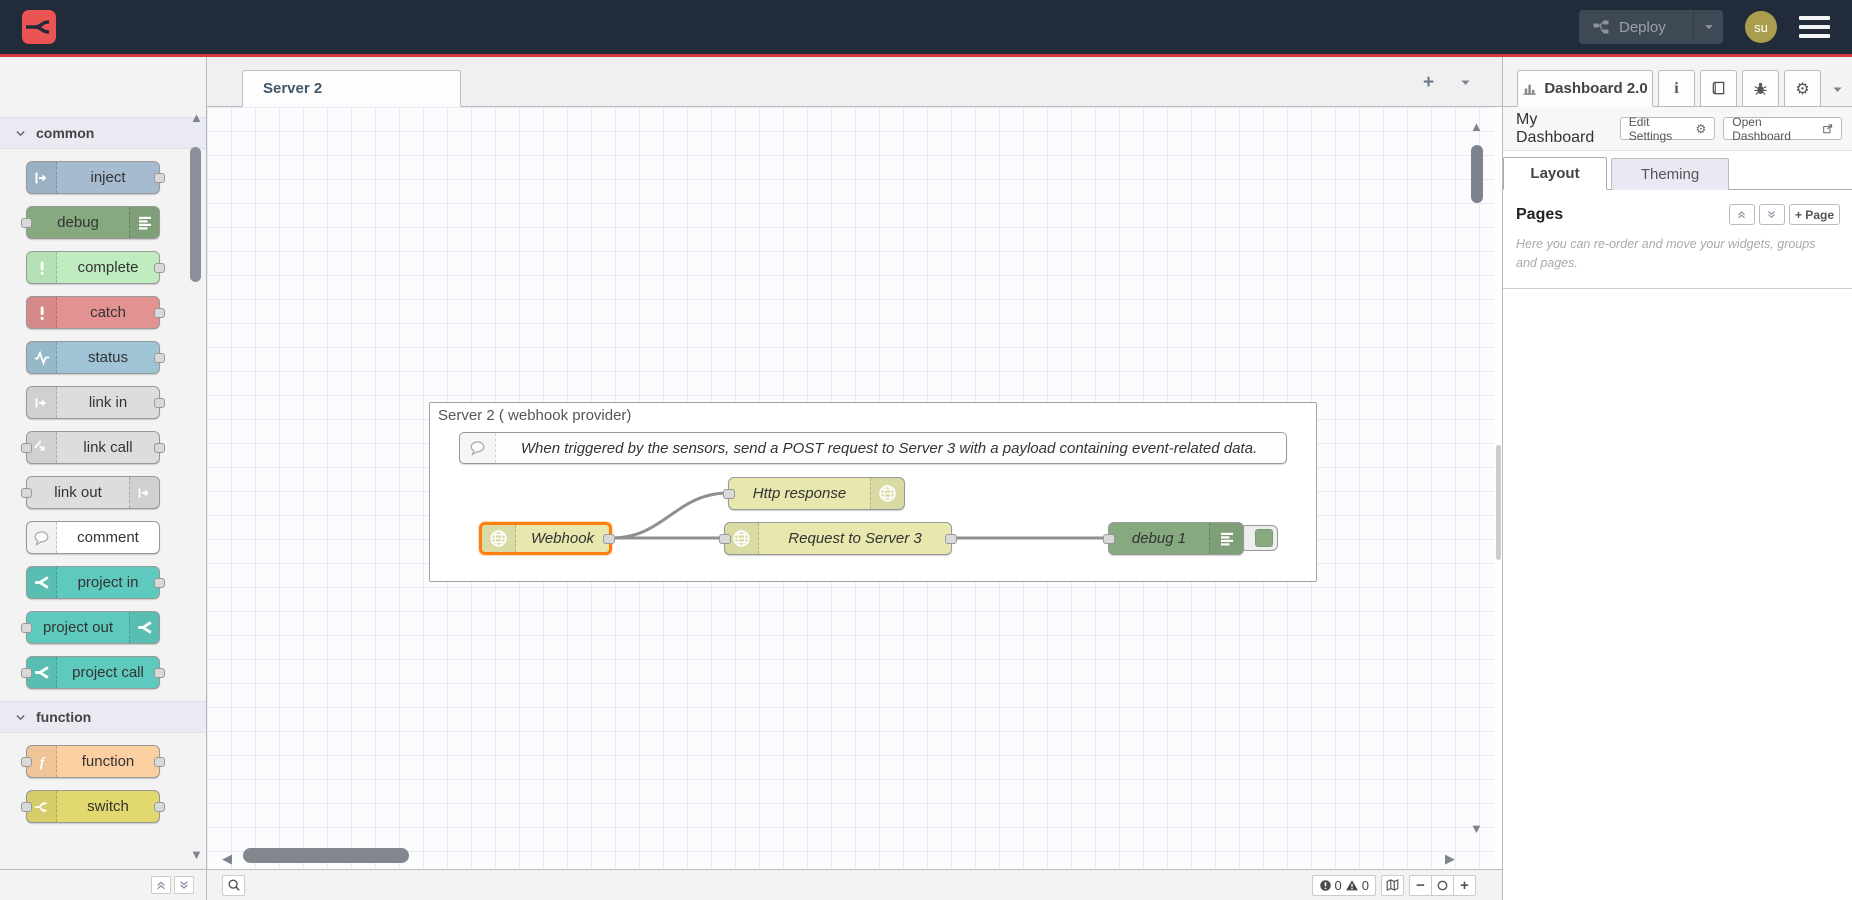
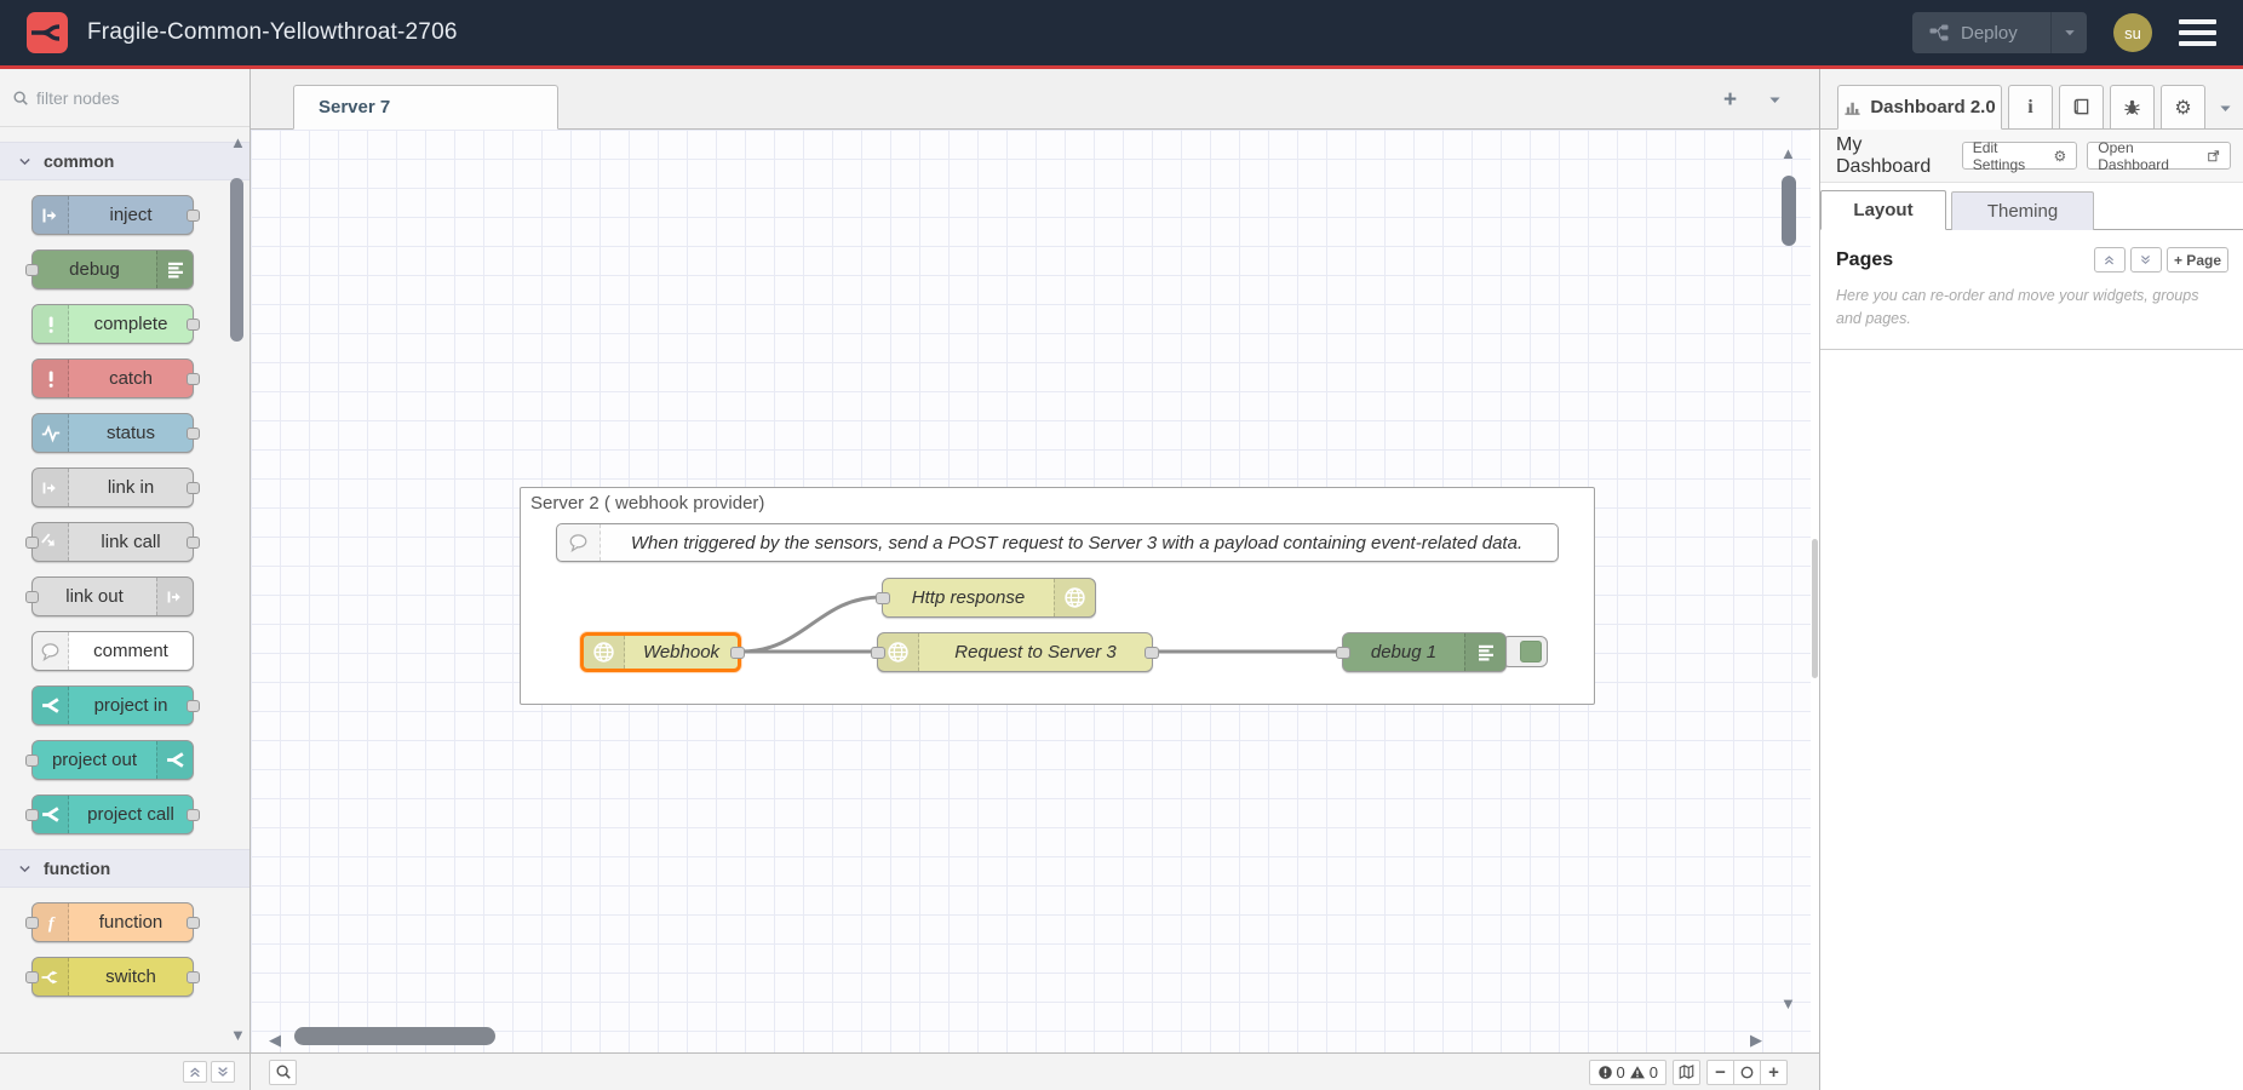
+ Fragile-Common-Yellowthroat-2706
  Deploy
  su
+ filter nodes
  common
  inject
  debug
  complete
  catch
  status
  link in
  link call
  link out
  comment
  project in
  project out
  project call
  function
  f
  function
  switch
  ▲
  ▼
- Server 2
+ Server 7
  +
  ▲
  ▼
  ◀
  ▶
  Server 2 ( webhook provider)
  When triggered by the sensors, send a POST request to Server 3 with a payload containing event-related data.
  Webhook
  Http response
  Request to Server 3
  debug 1
  0
  0
  −
  +
  Dashboard 2.0
  i
  ⚙
  My Dashboard
  Edit Settings
  ⚙
  Open Dashboard
  Layout
  Theming
  Pages
  + Page
  Here you can re-order and move your widgets, groups and pages.
